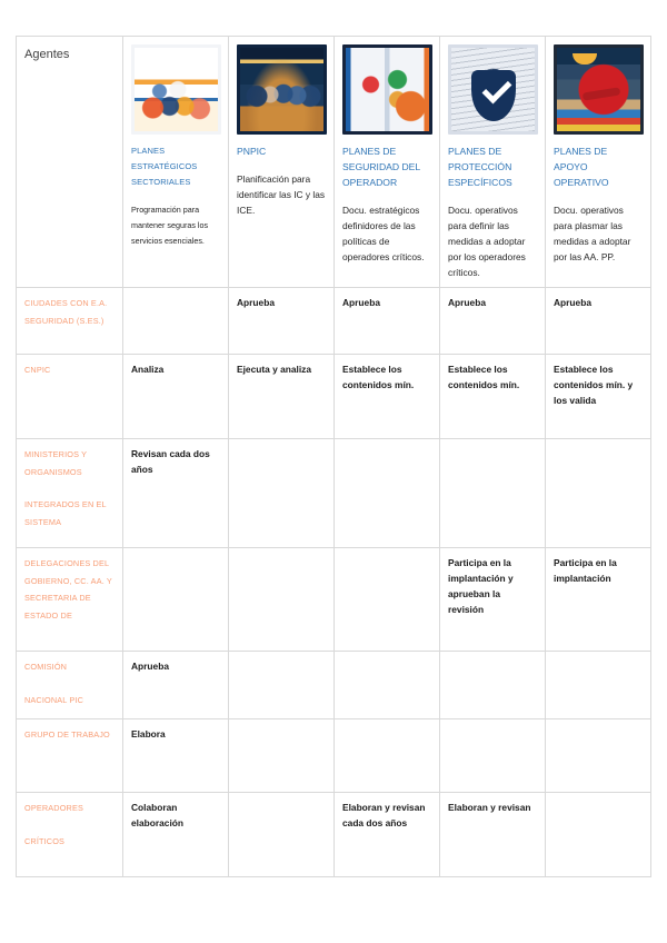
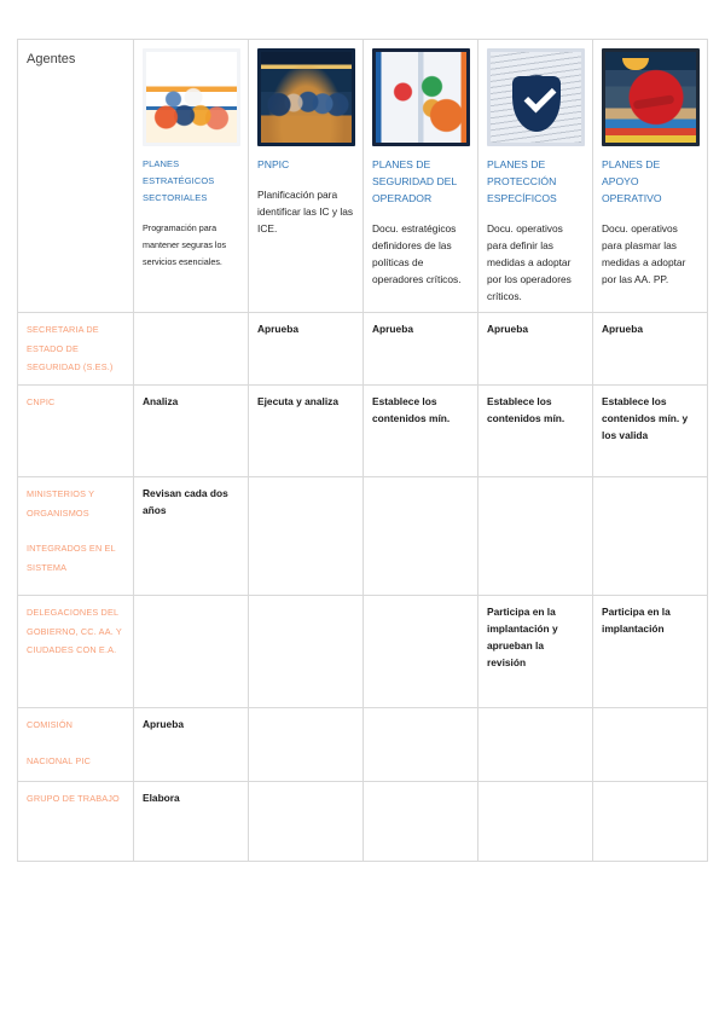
  Agentes	PLANES ESTRATÉGICOS SECTORIALES Programación para mantener seguras los servicios esenciales.	PNPIC Planificación para identificar las IC y las ICE.	PLANES DE SEGURIDAD DEL OPERADOR Docu. estratégicos definidores de las políticas de operadores críticos.	PLANES DE PROTECCIÓN ESPECÍFICOS Docu. operativos para definir las medidas a adoptar por los operadores críticos.	PLANES DE APOYO OPERATIVO Docu. operativos para plasmar las medidas a adoptar por las AA. PP.
- CIUDADES CON E.A.SEGURIDAD (S.ES.)		Aprueba	Aprueba	Aprueba	Aprueba
+ SECRETARIA DE ESTADO DESEGURIDAD (S.ES.)		Aprueba	Aprueba	Aprueba	Aprueba
  CNPIC	Analiza	Ejecuta y analiza	Establece los contenidos mín.	Establece los contenidos mín.	Establece los contenidos mín. y los valida
  MINISTERIOS YORGANISMOSINTEGRADOS EN ELSISTEMA	Revisan cada dos años
- DELEGACIONES DELGOBIERNO, CC. AA. YSECRETARIA DE ESTADO DE				Participa en la implantación y aprueban la revisión	Participa en la implantación
+ DELEGACIONES DELGOBIERNO, CC. AA. YCIUDADES CON E.A.				Participa en la implantación y aprueban la revisión	Participa en la implantación
  COMISIÓNNACIONAL PIC	Aprueba
  GRUPO DE TRABAJO	Elabora
- OPERADORESCRÍTICOS	Colaboran elaboración		Elaboran y revisan cada dos años	Elaboran y revisan
